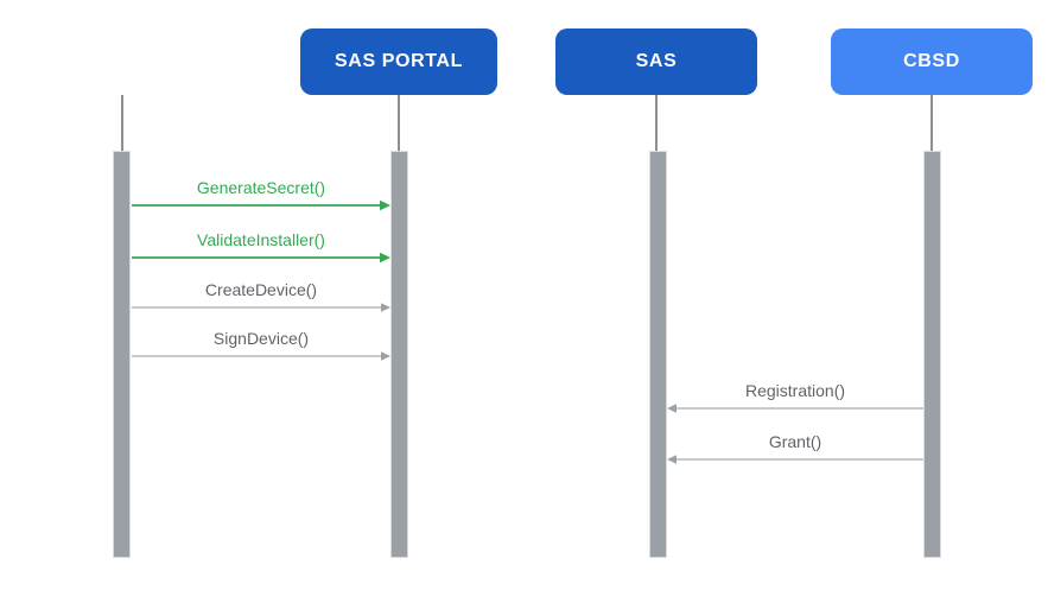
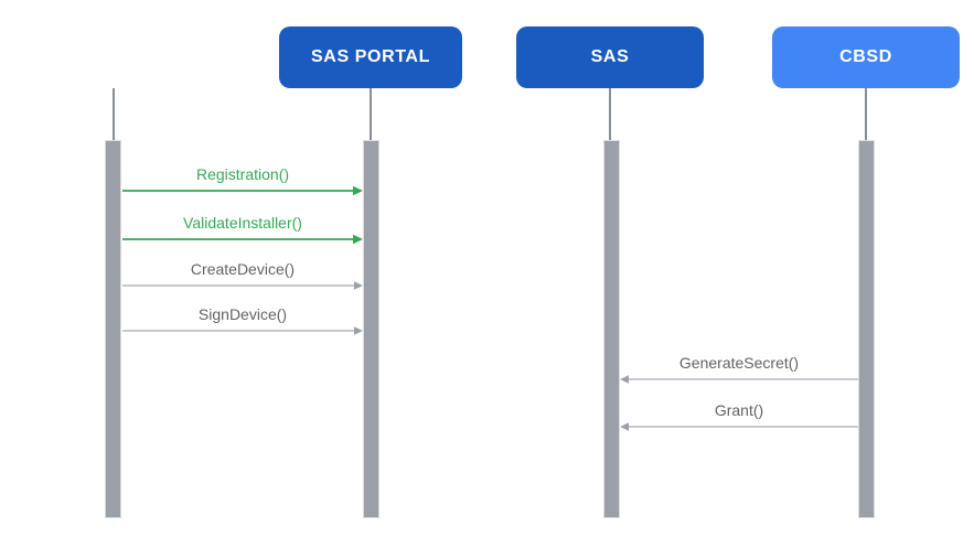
  SAS PORTAL
  SAS
  CBSD
- GenerateSecret()
+ Registration()
  ValidateInstaller()
  CreateDevice()
  SignDevice()
- Registration()
+ GenerateSecret()
  Grant()
